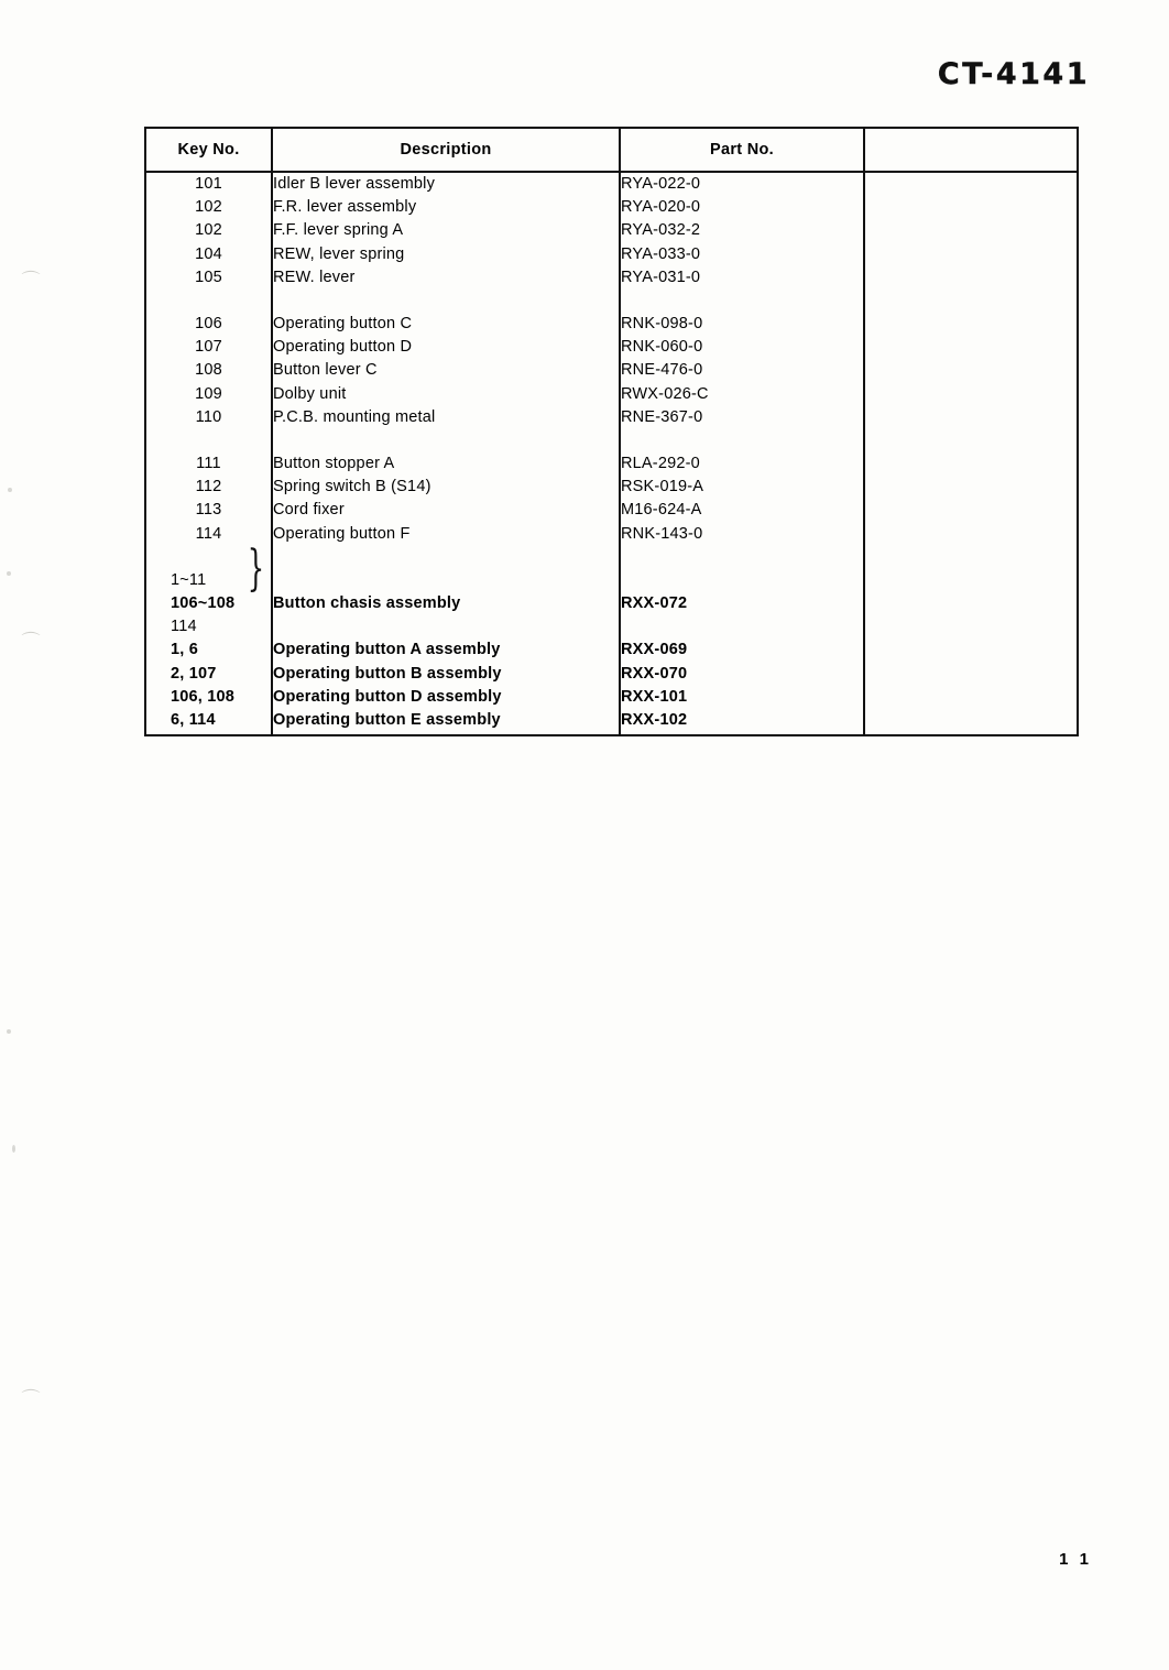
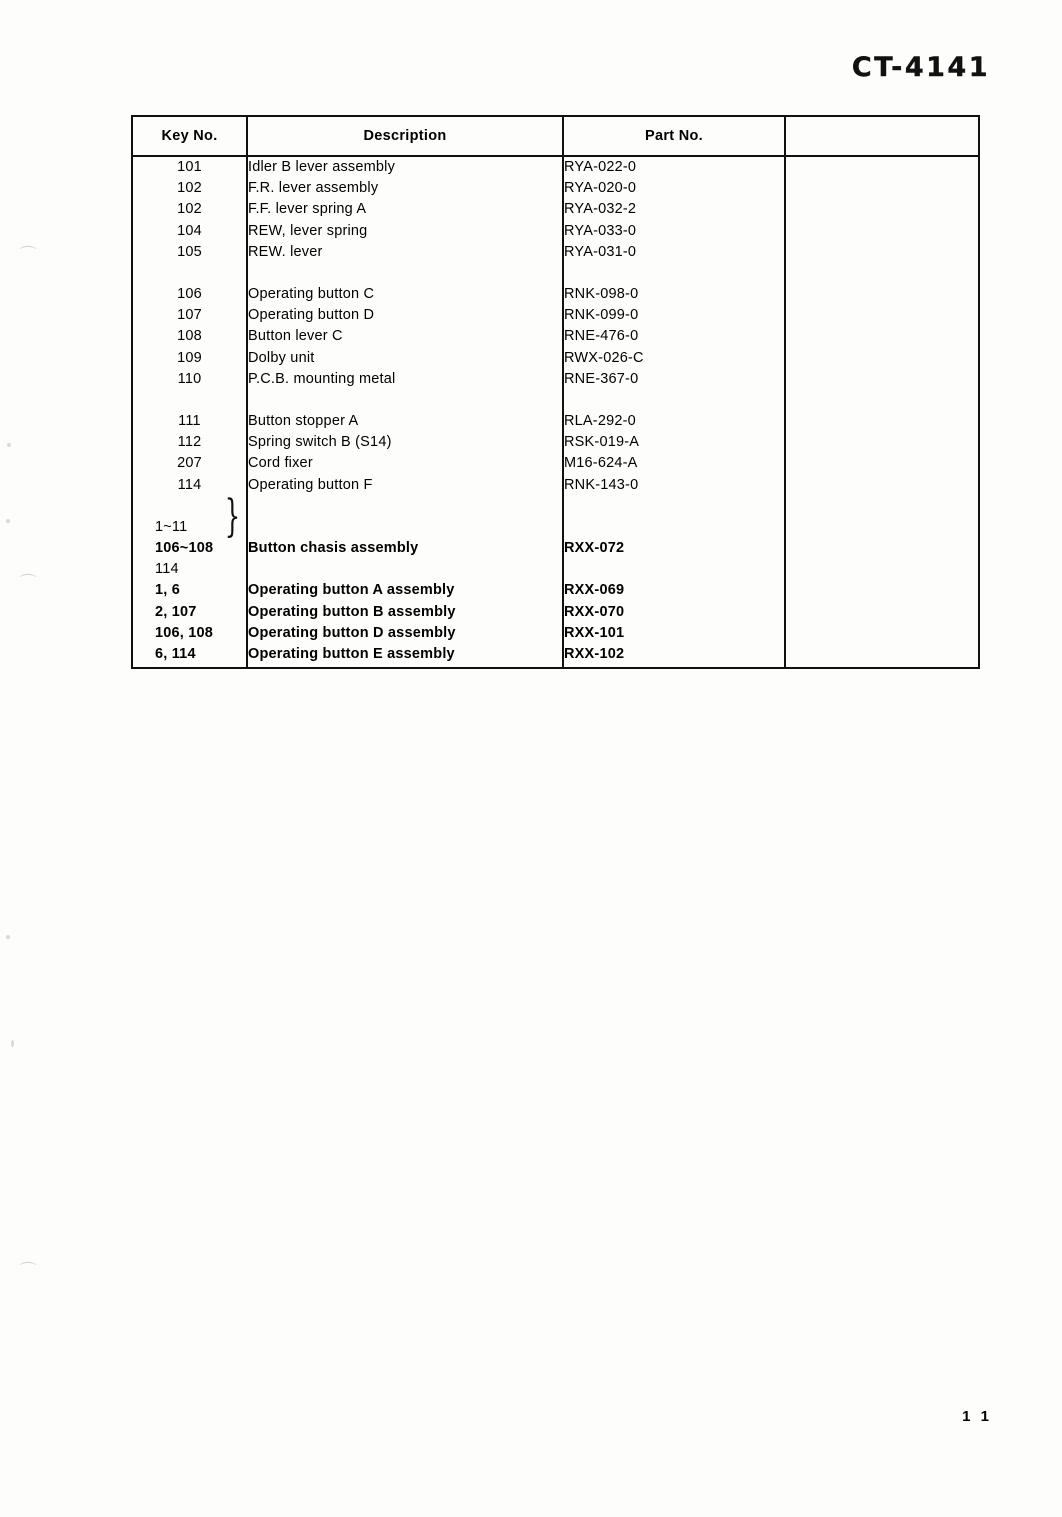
  CT-4141
  Key No.	Description	Part No.
  101	Idler B lever assembly	RYA-022-0
  102	F.R. lever assembly	RYA-020-0
  102	F.F. lever spring A	RYA-032-2
  104	REW, lever spring	RYA-033-0
  105	REW. lever	RYA-031-0
  106	Operating button C	RNK-098-0
- 107	Operating button D	RNK-060-0
+ 107	Operating button D	RNK-099-0
  108	Button lever C	RNE-476-0
  109	Dolby unit	RWX-026-C
  110	P.C.B. mounting metal	RNE-367-0
  111	Button stopper A	RLA-292-0
  112	Spring switch B (S14)	RSK-019-A
- 113	Cord fixer	M16-624-A
+ 207	Cord fixer	M16-624-A
  114	Operating button F	RNK-143-0
  1~11}
  106~108	Button chasis assembly	RXX-072
  114
  1, 6	Operating button A assembly	RXX-069
  2, 107	Operating button B assembly	RXX-070
  106, 108	Operating button D assembly	RXX-101
  6, 114	Operating button E assembly	RXX-102
  1 1
  ⌒
  ⌒
  ⌒
